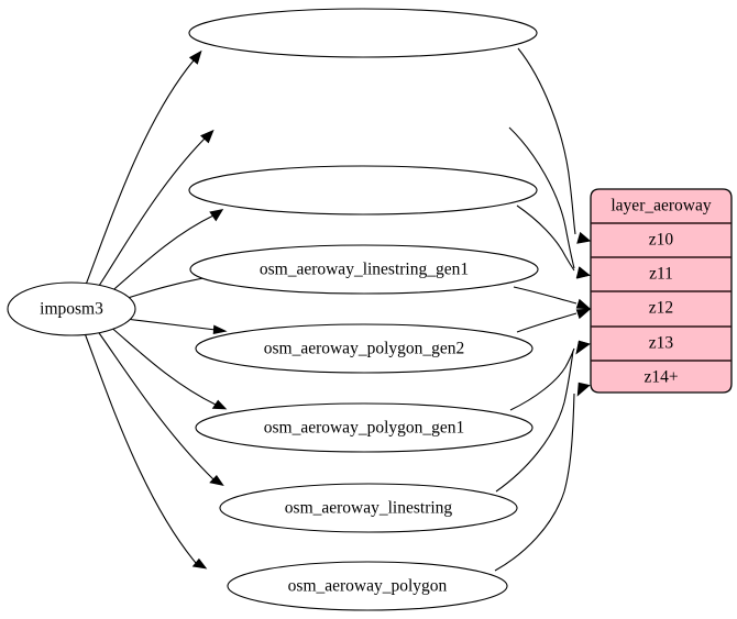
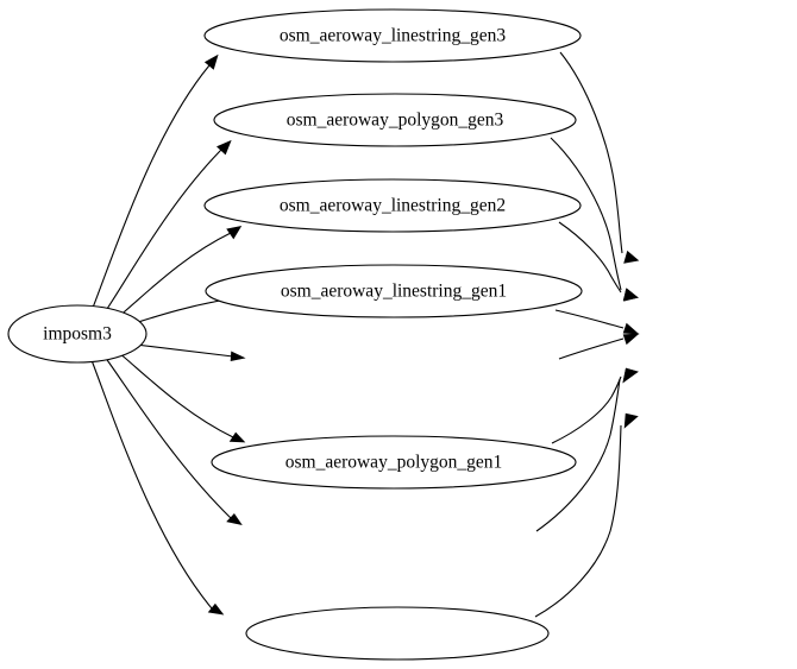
  imposm3
+ osm_aeroway_linestring_gen3
+ osm_aeroway_polygon_gen3
+ osm_aeroway_linestring_gen2
  osm_aeroway_linestring_gen1
- osm_aeroway_polygon_gen2
  osm_aeroway_polygon_gen1
- osm_aeroway_linestring
- osm_aeroway_polygon
- layer_aeroway
- z10
- z11
- z12
- z13
- z14+
